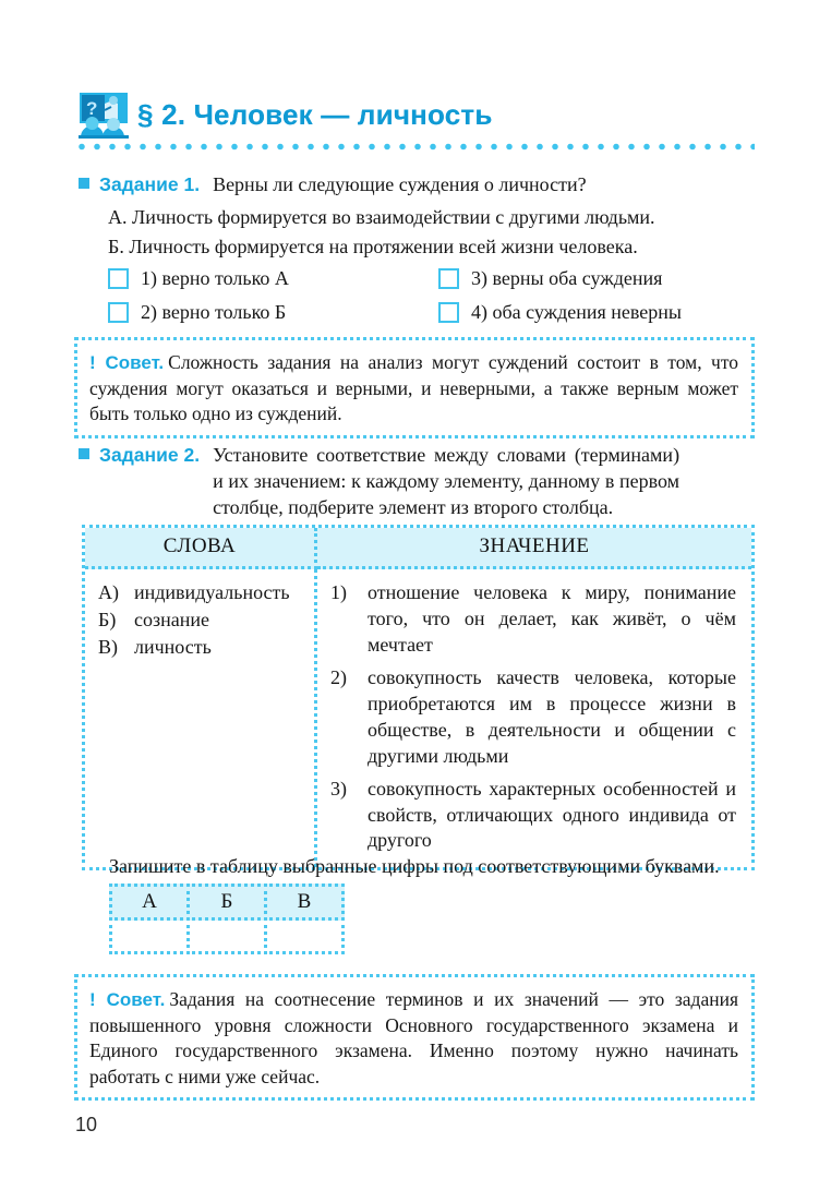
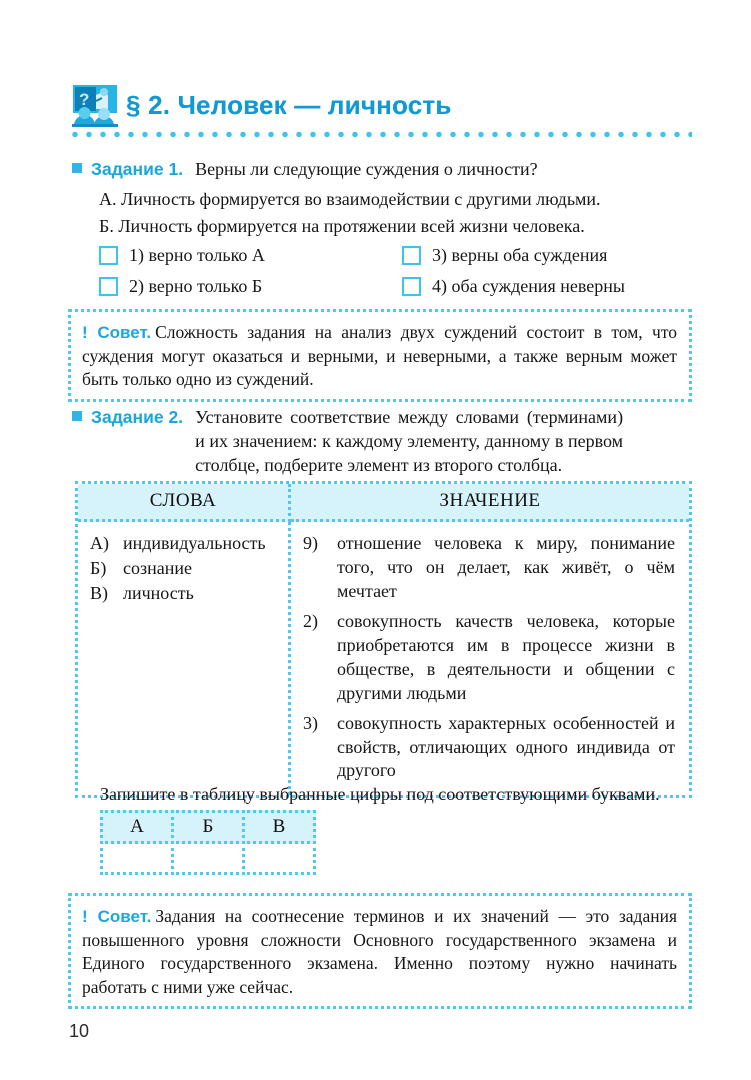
  ?
  § 2. Человек — личность
  Задание 1.
  Верны ли следующие суждения о личности?
  А. Личность формируется во взаимодействии с другими людьми.
  Б. Личность формируется на протяжении всей жизни человека.
  1) верно только А
  3) верны оба суждения
  2) верно только Б
  4) оба суждения неверны
- ! Совет. Сложность задания на анализ могут суждений состоит в том, что суждения могут оказаться и верными, и неверными, а также верным может быть только одно из суждений.
+ ! Совет. Сложность задания на анализ двух суждений состоит в том, что суждения могут оказаться и верными, и неверными, а также верным может быть только одно из суждений.
  Задание 2.
  Установите соответствие между словами (терминами) и их значением: к каждому элементу, данному в первом столбце, подберите элемент из второго столбца.
  СЛОВА
  ЗНАЧЕНИЕ
  А)
  индивидуальность
  Б)
  сознание
  В)
  личность
- 1)
+ 9)
  отношение человека к миру, понимание того, что он делает, как живёт, о чём мечтает
  2)
  совокупность качеств человека, которые приобретаются им в процессе жизни в обществе, в деятельности и общении с другими людьми
  3)
  совокупность характерных особенностей и свойств, отличающих одного индивида от другого
  Запишите в таблицу выбранные цифры под соответствующими буквами.
  А
  Б
  В
  ! Совет. Задания на соотнесение терминов и их значений — это задания повышенного уровня сложности Основного государственного экзамена и Единого государственного экзамена. Именно поэтому нужно начинать работать с ними уже сейчас.
  10
